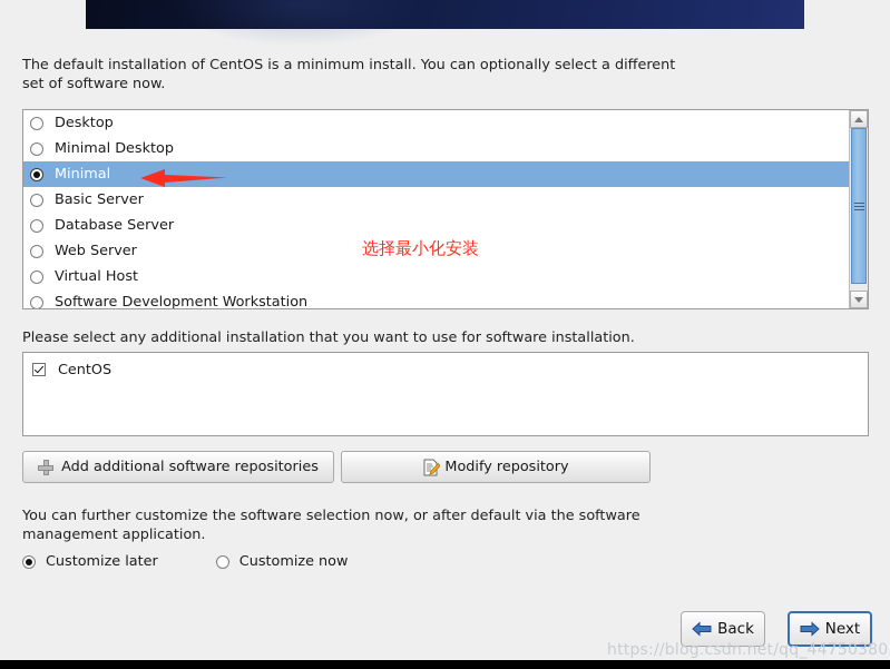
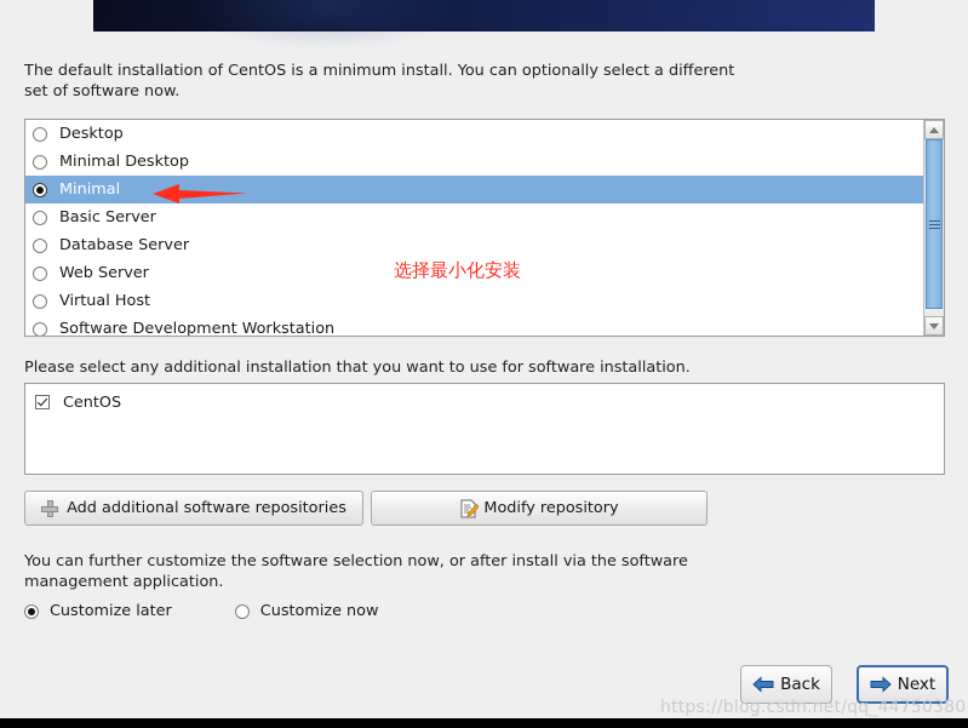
  The default installation of CentOS is a minimum install. You can optionally select a different set of software now.
  Desktop
  Minimal Desktop
  Minimal
  Basic Server
  Database Server
  Web Server
  Virtual Host
  Software Development Workstation
  选择最小化安装
  Please select any additional installation that you want to use for software installation.
  CentOS
  Add additional software repositories
  Modify repository
- You can further customize the software selection now, or after default via the software management application.
+ You can further customize the software selection now, or after install via the software management application.
  Customize later
  Customize now
  Back
  Next
  https://blog.csdn.net/qq_44750380
